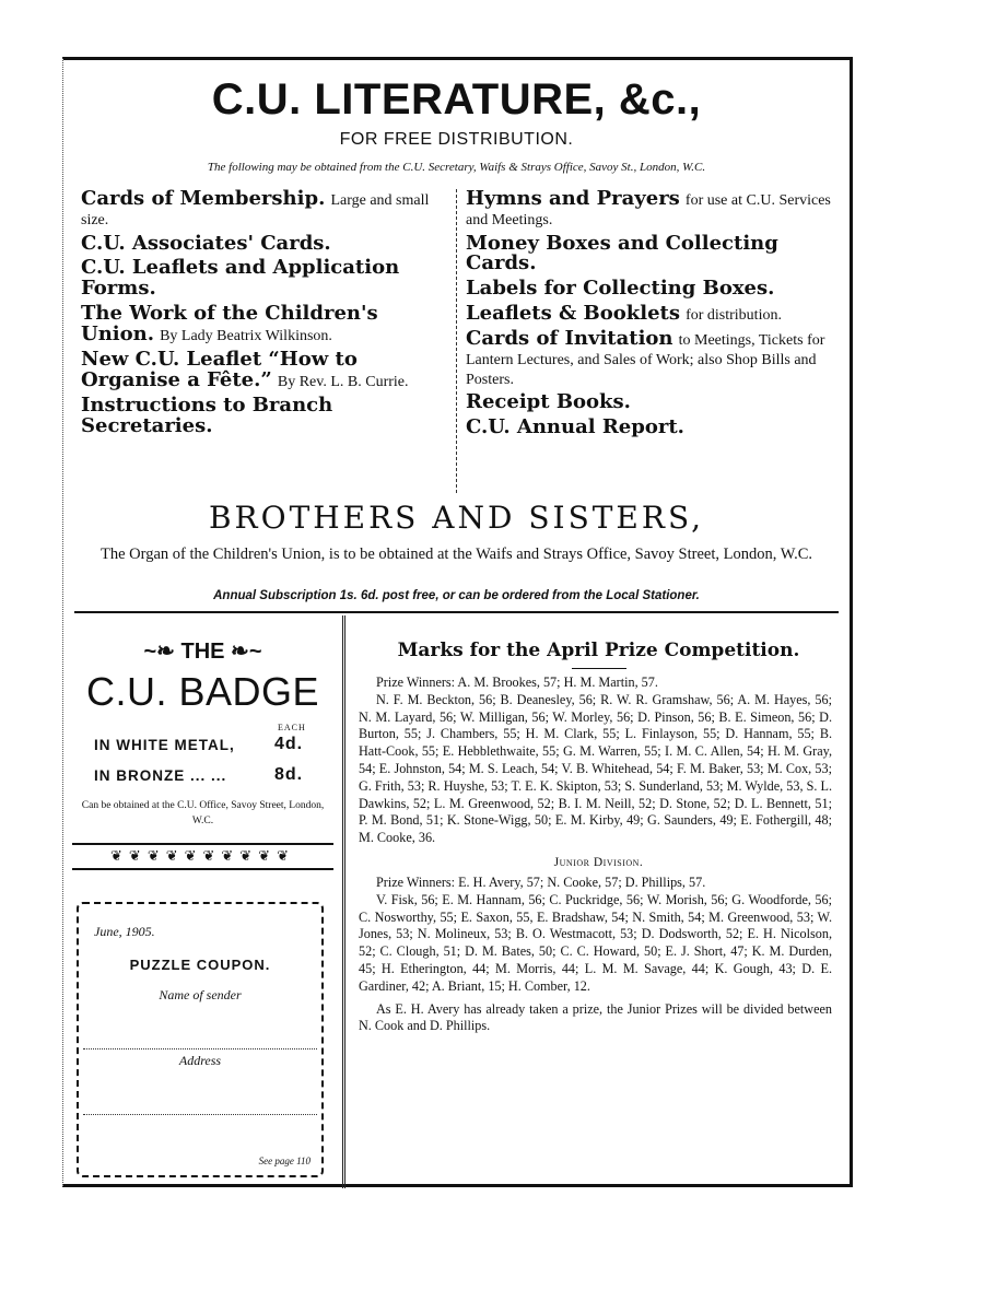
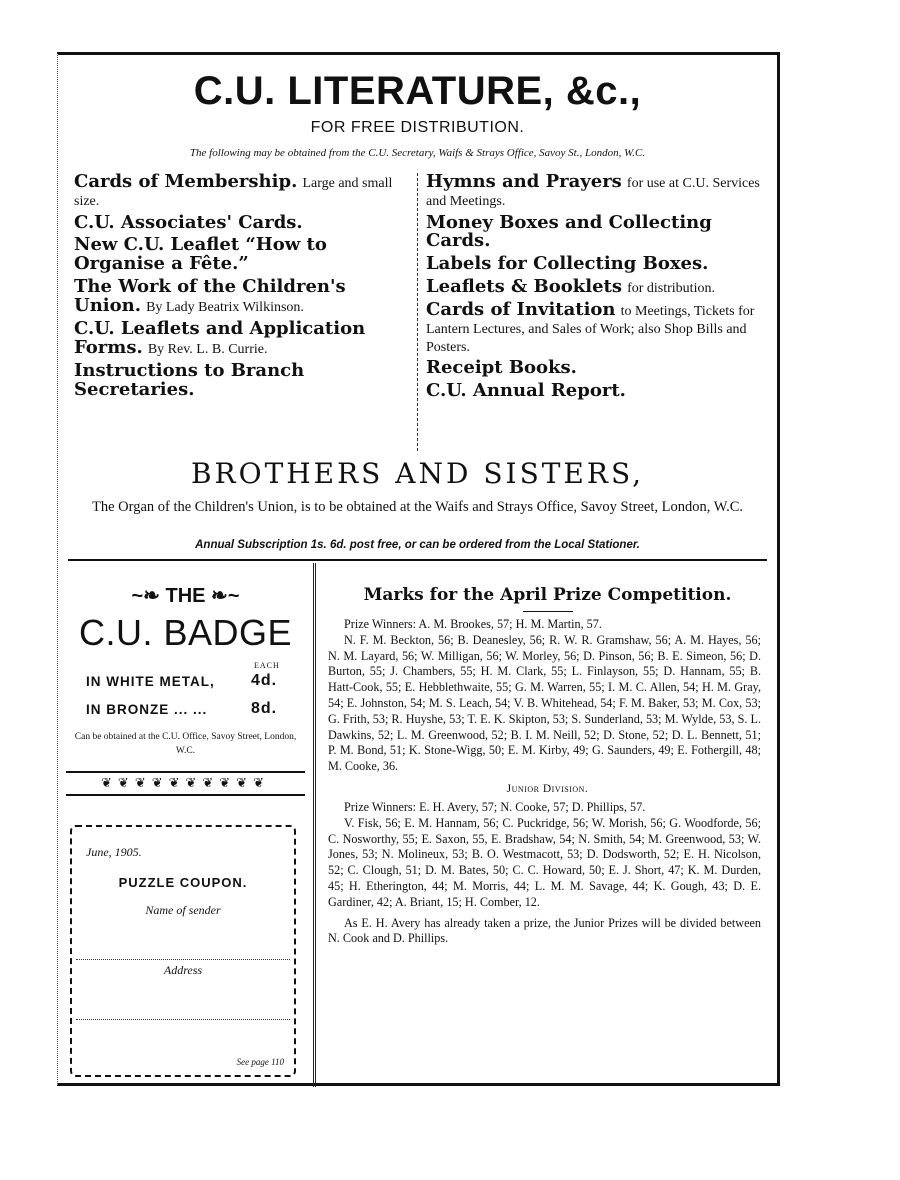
  C.U. LITERATURE, &c.,
  FOR FREE DISTRIBUTION.
  The following may be obtained from the C.U. Secretary, Waifs & Strays Office, Savoy St., London, W.C.
  Cards of Membership. Large and small size.
  C.U. Associates' Cards.
- C.U. Leaflets and Application Forms.
+ New C.U. Leaflet “How to Organise a Fête.”
  The Work of the Children's Union. By Lady Beatrix Wilkinson.
- New C.U. Leaflet “How to Organise a Fête.” By Rev. L. B. Currie.
+ C.U. Leaflets and Application Forms. By Rev. L. B. Currie.
  Instructions to Branch Secretaries.
  Hymns and Prayers for use at C.U. Services and Meetings.
  Money Boxes and Collecting Cards.
  Labels for Collecting Boxes.
  Leaflets & Booklets for distribution.
  Cards of Invitation to Meetings, Tickets for Lantern Lectures, and Sales of Work; also Shop Bills and Posters.
  Receipt Books.
  C.U. Annual Report.
  BROTHERS AND SISTERS,
  The Organ of the Children's Union, is to be obtained at the Waifs and Strays Office, Savoy Street, London, W.C.
  Annual Subscription 1s. 6d. post free, or can be ordered from the Local Stationer.
  ~❧ THE ❧~
  C.U. BADGE
  IN WHITE METAL,
  EACH
  4d.
  IN BRONZE ... ...
  8d.
  Can be obtained at the C.U. Office, Savoy Street, London, W.C.
  ❦❦❦❦❦❦❦❦❦❦
  June, 1905.
  PUZZLE COUPON.
  Name of sender
  Address
  See page 110
  Marks for the April Prize Competition.
  Prize Winners: A. M. Brookes, 57; H. M. Martin, 57.
  N. F. M. Beckton, 56; B. Deanesley, 56; R. W. R. Gramshaw, 56; A. M. Hayes, 56; N. M. Layard, 56; W. Milligan, 56; W. Morley, 56; D. Pinson, 56; B. E. Simeon, 56; D. Burton, 55; J. Chambers, 55; H. M. Clark, 55; L. Finlayson, 55; D. Hannam, 55; B. Hatt-Cook, 55; E. Hebblethwaite, 55; G. M. Warren, 55; I. M. C. Allen, 54; H. M. Gray, 54; E. Johnston, 54; M. S. Leach, 54; V. B. Whitehead, 54; F. M. Baker, 53; M. Cox, 53; G. Frith, 53; R. Huyshe, 53; T. E. K. Skipton, 53; S. Sunderland, 53; M. Wylde, 53, S. L. Dawkins, 52; L. M. Greenwood, 52; B. I. M. Neill, 52; D. Stone, 52; D. L. Bennett, 51; P. M. Bond, 51; K. Stone-Wigg, 50; E. M. Kirby, 49; G. Saunders, 49; E. Fothergill, 48; M. Cooke, 36.
  Junior Division.
  Prize Winners: E. H. Avery, 57; N. Cooke, 57; D. Phillips, 57.
  V. Fisk, 56; E. M. Hannam, 56; C. Puckridge, 56; W. Morish, 56; G. Woodforde, 56; C. Nosworthy, 55; E. Saxon, 55, E. Bradshaw, 54; N. Smith, 54; M. Greenwood, 53; W. Jones, 53; N. Molineux, 53; B. O. Westmacott, 53; D. Dodsworth, 52; E. H. Nicolson, 52; C. Clough, 51; D. M. Bates, 50; C. C. Howard, 50; E. J. Short, 47; K. M. Durden, 45; H. Etherington, 44; M. Morris, 44; L. M. M. Savage, 44; K. Gough, 43; D. E. Gardiner, 42; A. Briant, 15; H. Comber, 12.
  As E. H. Avery has already taken a prize, the Junior Prizes will be divided between N. Cook and D. Phillips.
